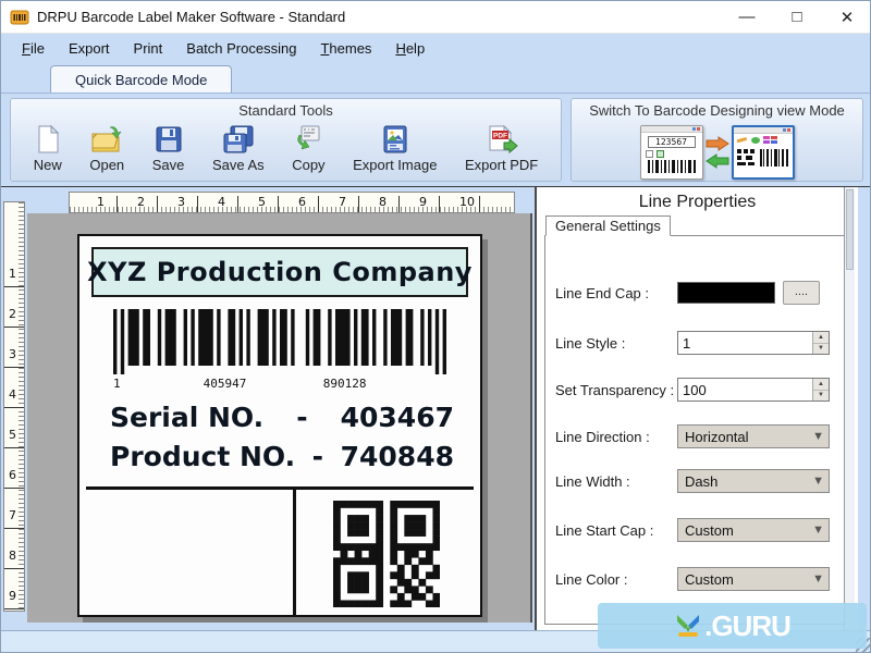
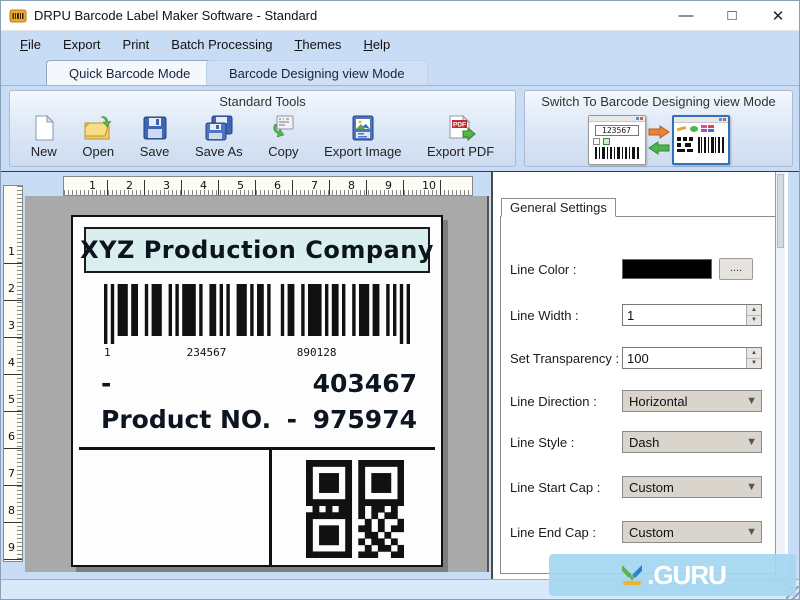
  DRPU Barcode Label Maker Software - Standard
  —
  □
  ✕
  File
  Export
  Print
  Batch Processing
  Themes
  Help
  Quick Barcode Mode
+ Barcode Designing view Mode
  Standard Tools
  New
  Open
  Save
  Save As
  Copy
  Export Image
  Export PDF
  Switch To Barcode Designing view Mode
  123567
  1
  2
  3
  4
  5
  6
  7
  8
  9
  10
  1
  2
  3
  4
  5
  6
  7
  8
  9
  XYZ Production Company
  1
- 405947
+ 234567
  890128
- Serial NO.
  -
  403467
  Product NO.
  -
- 740848
+ 975974
- Line Properties
  General Settings
- Line End Cap :
+ Line Color :
  ....
- Line Style :
+ Line Width :
  1
  Set Transparency :
  100
  Line Direction :
  Horizontal
  ▼
- Line Width :
+ Line Style :
  Dash
  ▼
  Line Start Cap :
  Custom
  ▼
- Line Color :
+ Line End Cap :
  Custom
  ▼
  .GURU
